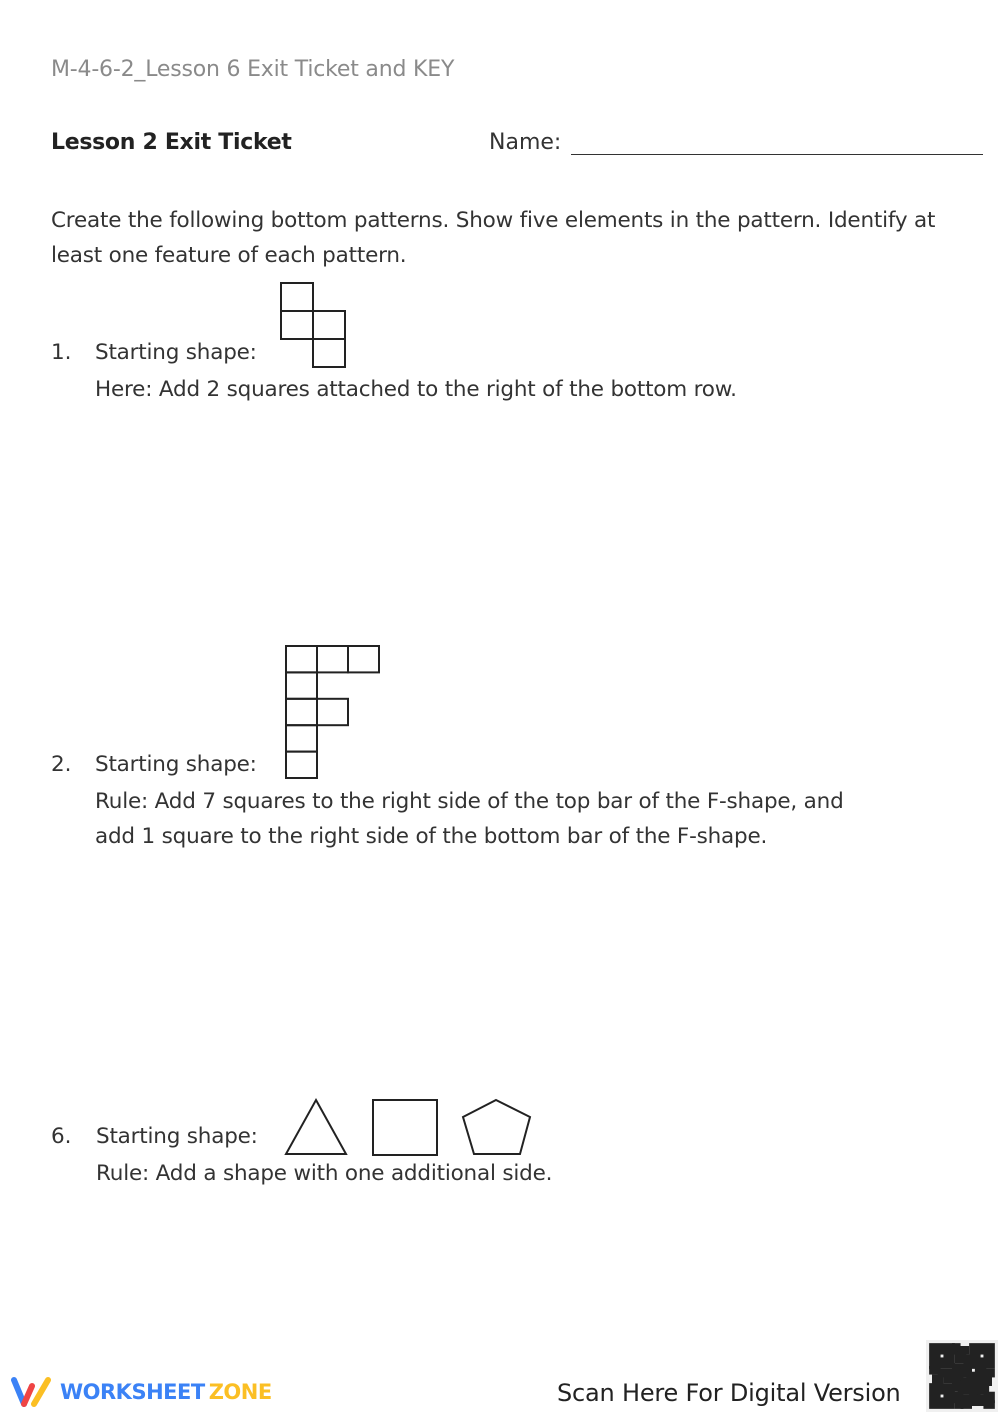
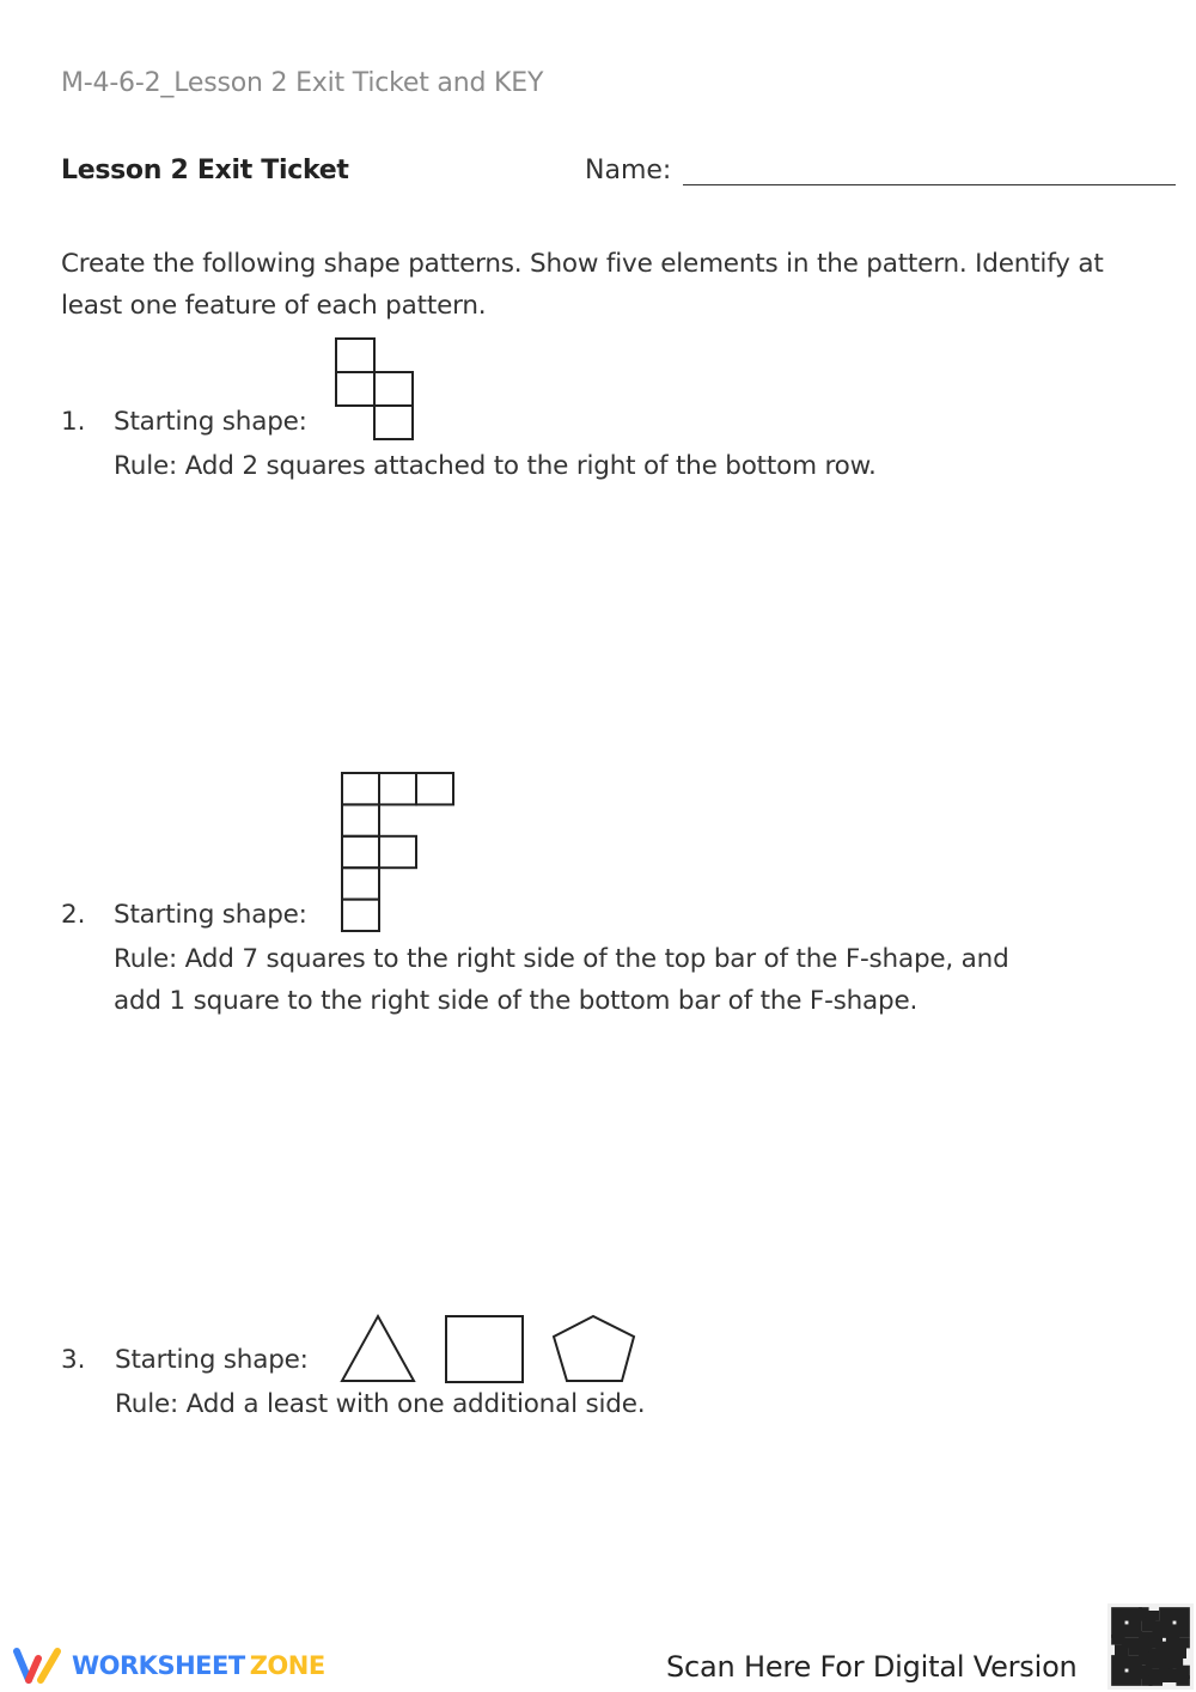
- M-4-6-2_Lesson 6 Exit Ticket and KEY
+ M-4-6-2_Lesson 2 Exit Ticket and KEY
  Lesson 2 Exit Ticket
  Name:
- Create the following bottom patterns. Show five elements in the pattern. Identify at least one feature of each pattern.
+ Create the following shape patterns. Show five elements in the pattern. Identify at least one feature of each pattern.
  1.
  Starting shape:
- Here: Add 2 squares attached to the right of the bottom row.
+ Rule: Add 2 squares attached to the right of the bottom row.
  2.
  Starting shape:
  Rule: Add 7 squares to the right side of the top bar of the F-shape, and
  add 1 square to the right side of the bottom bar of the F-shape.
- 6.
+ 3.
  Starting shape:
- Rule: Add a shape with one additional side.
+ Rule: Add a least with one additional side.
  WORKSHEET
  ZONE
  Scan Here For Digital Version
